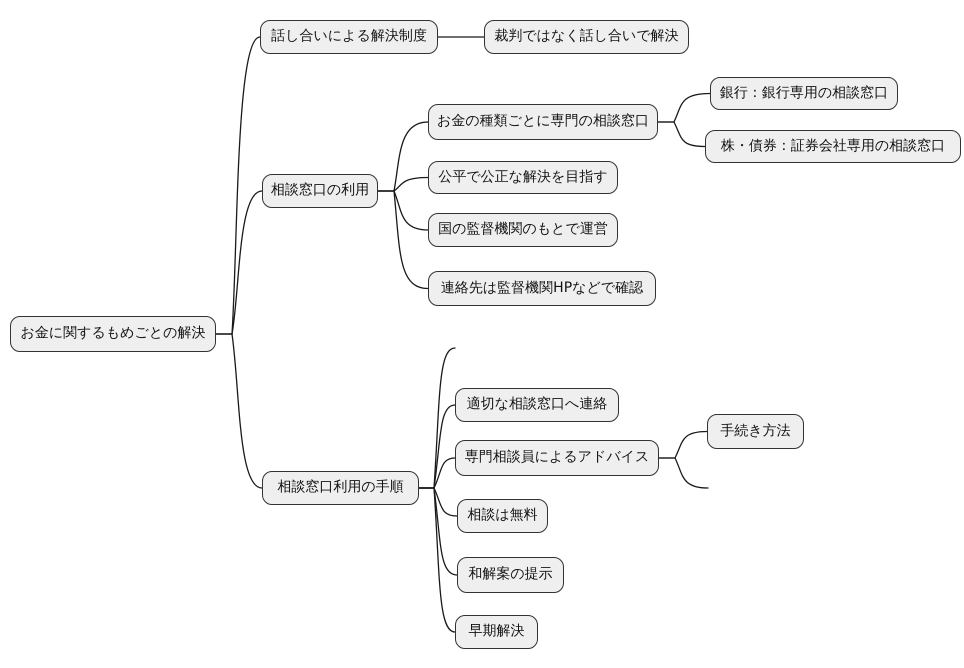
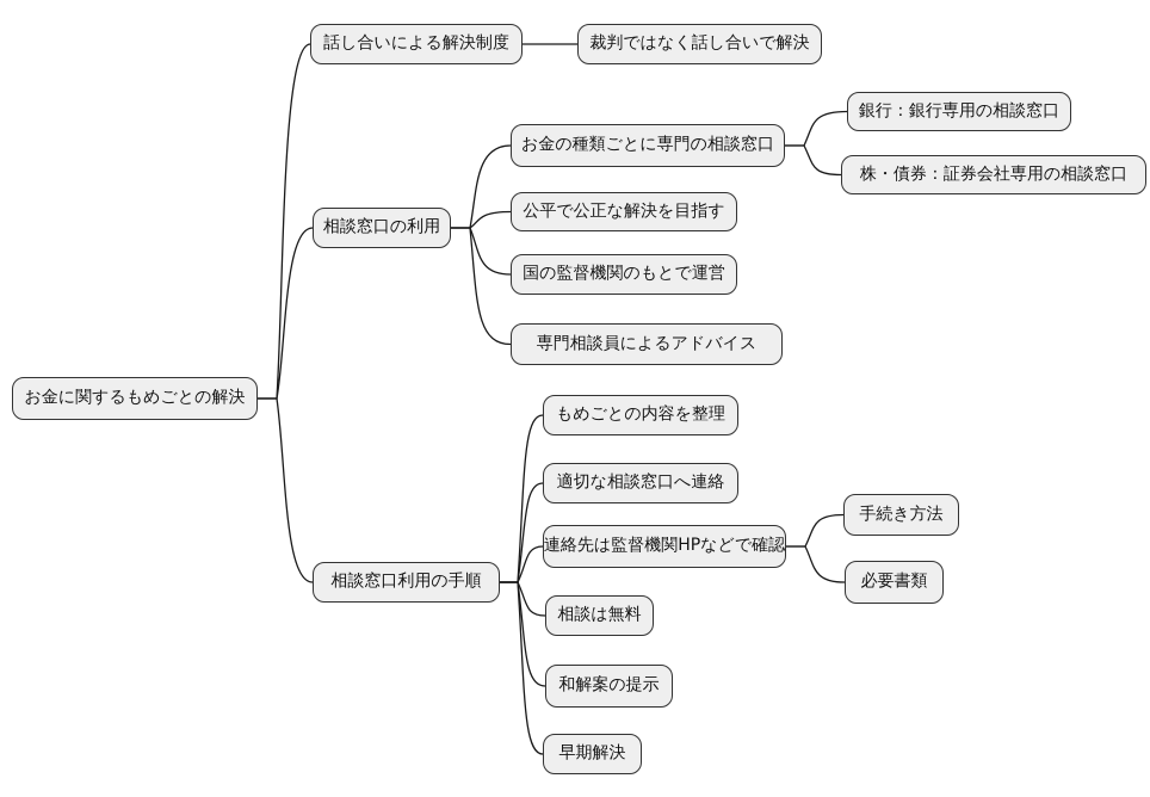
  お金に関するもめごとの解決
  話し合いによる解決制度
  裁判ではなく話し合いで解決
  相談窓口の利用
  お金の種類ごとに専門の相談窓口
  銀行：銀行専用の相談窓口
  株・債券：証券会社専用の相談窓口
  公平で公正な解決を目指す
  国の監督機関のもとで運営
- 連絡先は監督機関HPなどで確認
+ 専門相談員によるアドバイス
  相談窓口利用の手順
+ もめごとの内容を整理
  適切な相談窓口へ連絡
- 専門相談員によるアドバイス
+ 連絡先は監督機関HPなどで確認
  手続き方法
+ 必要書類
  相談は無料
  和解案の提示
  早期解決
